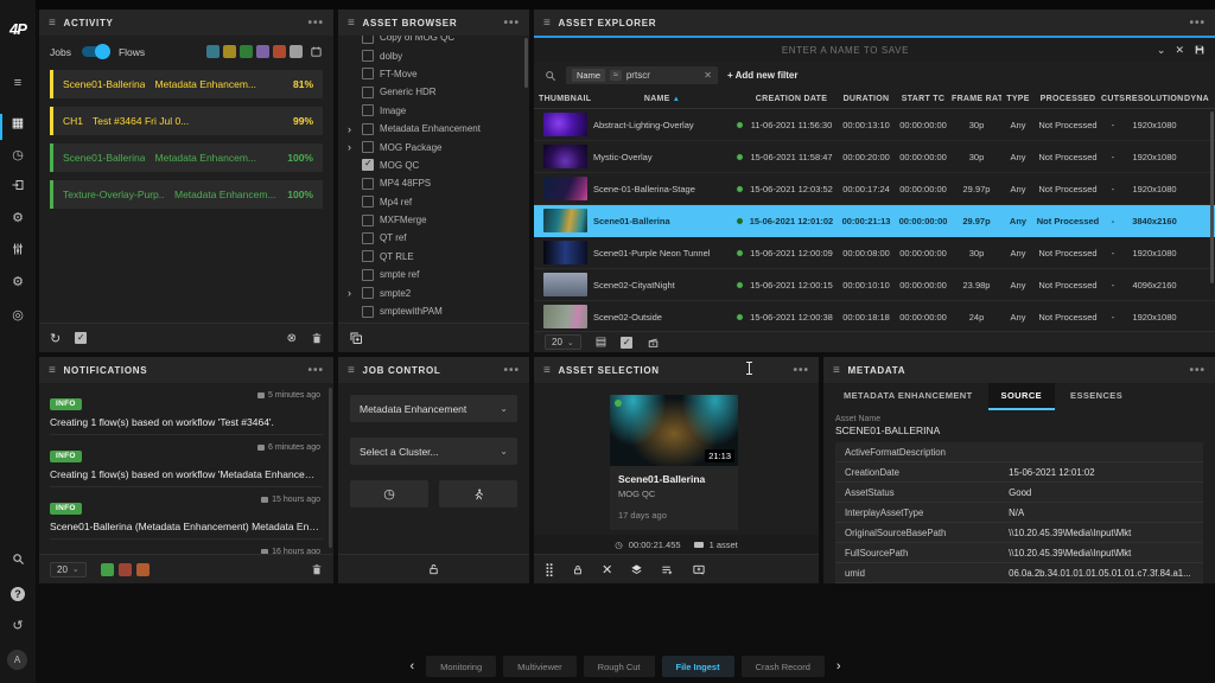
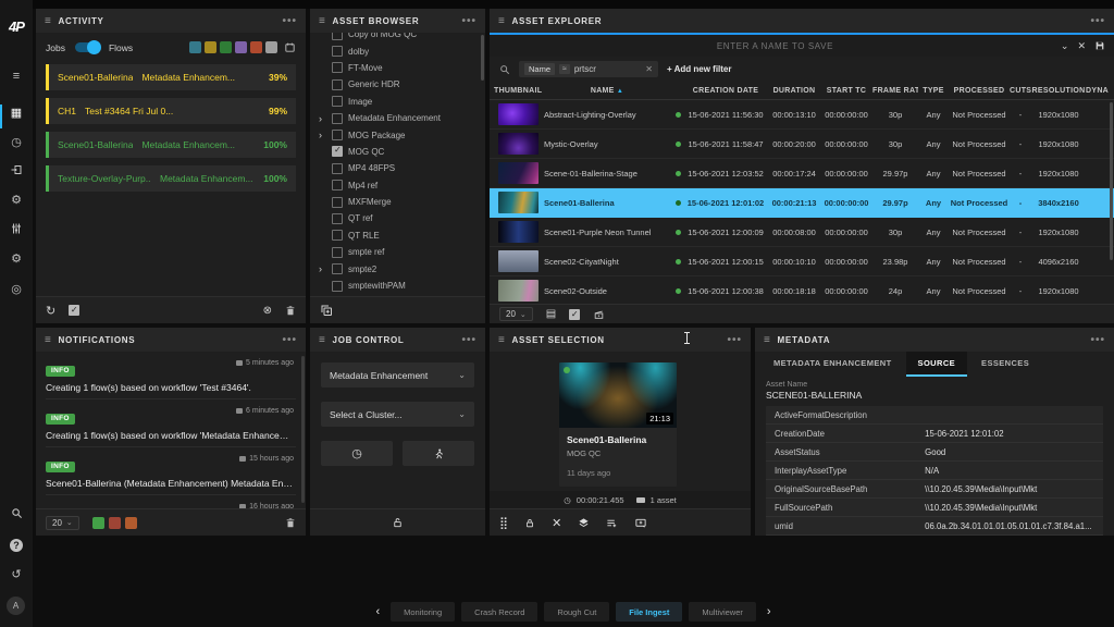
  4P
  ≡
  ▦
  ◷
  ⚙
  ⚙
  ◎
  ?
  ↺
  A
  ≡
  ACTIVITY
  •••
  Jobs
  Flows
  Scene01-Ballerina
  Metadata Enhancem...
- 81%
+ 39%
  CH1
  Test #3464 Fri Jul 0...
  99%
  Scene01-Ballerina
  Metadata Enhancem...
  100%
  Texture-Overlay-Purp..
  Metadata Enhancem...
  100%
  ↻
  ✓
  ⊗
  ≡
  ASSET BROWSER
  •••
  Copy of MOG QC
  dolby
  FT-Move
  Generic HDR
  Image
  ›
  Metadata Enhancement
  ›
  MOG Package
  MOG QC
  MP4 48FPS
  Mp4 ref
  MXFMerge
  QT ref
  QT RLE
  smpte ref
  ›
  smpte2
  smptewithPAM
  ≡
  ASSET EXPLORER
  •••
  ENTER A NAME TO SAVE
  ⌄
  ✕
  Name
  prtscr
  ✕
  + Add new filter
  Abstract-Lighting-Overlay
- 11-06-2021 11:56:30
+ 15-06-2021 11:56:30
  00:00:13:10
  00:00:00:00
  30p
  Any
  Not Processed
  -
  1920x1080
  Mystic-Overlay
  15-06-2021 11:58:47
  00:00:20:00
  00:00:00:00
  30p
  Any
  Not Processed
  -
  1920x1080
  Scene-01-Ballerina-Stage
  15-06-2021 12:03:52
  00:00:17:24
  00:00:00:00
  29.97p
  Any
  Not Processed
  -
  1920x1080
  Scene01-Ballerina
  15-06-2021 12:01:02
  00:00:21:13
  00:00:00:00
  29.97p
  Any
  Not Processed
  -
  3840x2160
  Scene01-Purple Neon Tunnel
  15-06-2021 12:00:09
  00:00:08:00
  00:00:00:00
  30p
  Any
  Not Processed
  -
  1920x1080
  Scene02-CityatNight
  15-06-2021 12:00:15
  00:00:10:10
  00:00:00:00
  23.98p
  Any
  Not Processed
  -
  4096x2160
  Scene02-Outside
  15-06-2021 12:00:38
  00:00:18:18
  00:00:00:00
  24p
  Any
  Not Processed
  -
  1920x1080
  20
  ▤
  ✓
  ≡
  NOTIFICATIONS
  •••
  Creating 1 flow(s) based on workflow 'Test #3464'.
  Creating 1 flow(s) based on workflow 'Metadata Enhancemen
  Scene01-Ballerina (Metadata Enhancement) Metadata Enha
  20
  ≡
  JOB CONTROL
  •••
  Metadata Enhancement
  ⌄
  Select a Cluster...
  ⌄
  ◷
  ≡
  ASSET SELECTION
  •••
  21:13
  Scene01-Ballerina
  MOG QC
- 17 days ago
+ 11 days ago
  ◷
  00:00:21.455
  1 asset
  ⣿
  ✕
  ≡
  METADATA
  •••
  METADATA ENHANCEMENT
  SOURCE
  ESSENCES
  SCENE01-BALLERINA
  ActiveFormatDescription
  CreationDate
  15-06-2021 12:01:02
  AssetStatus
  Good
  InterplayAssetType
  N/A
  OriginalSourceBasePath
  \\10.20.45.39\Media\Input\Mkt
  FullSourcePath
  \\10.20.45.39\Media\Input\Mkt
  umid
  06.0a.2b.34.01.01.01.05.01.01.c7.3f.84.a1...
  ‹
  Monitoring
- Multiviewer
+ Crash Record
  Rough Cut
  File Ingest
- Crash Record
+ Multiviewer
  ›
